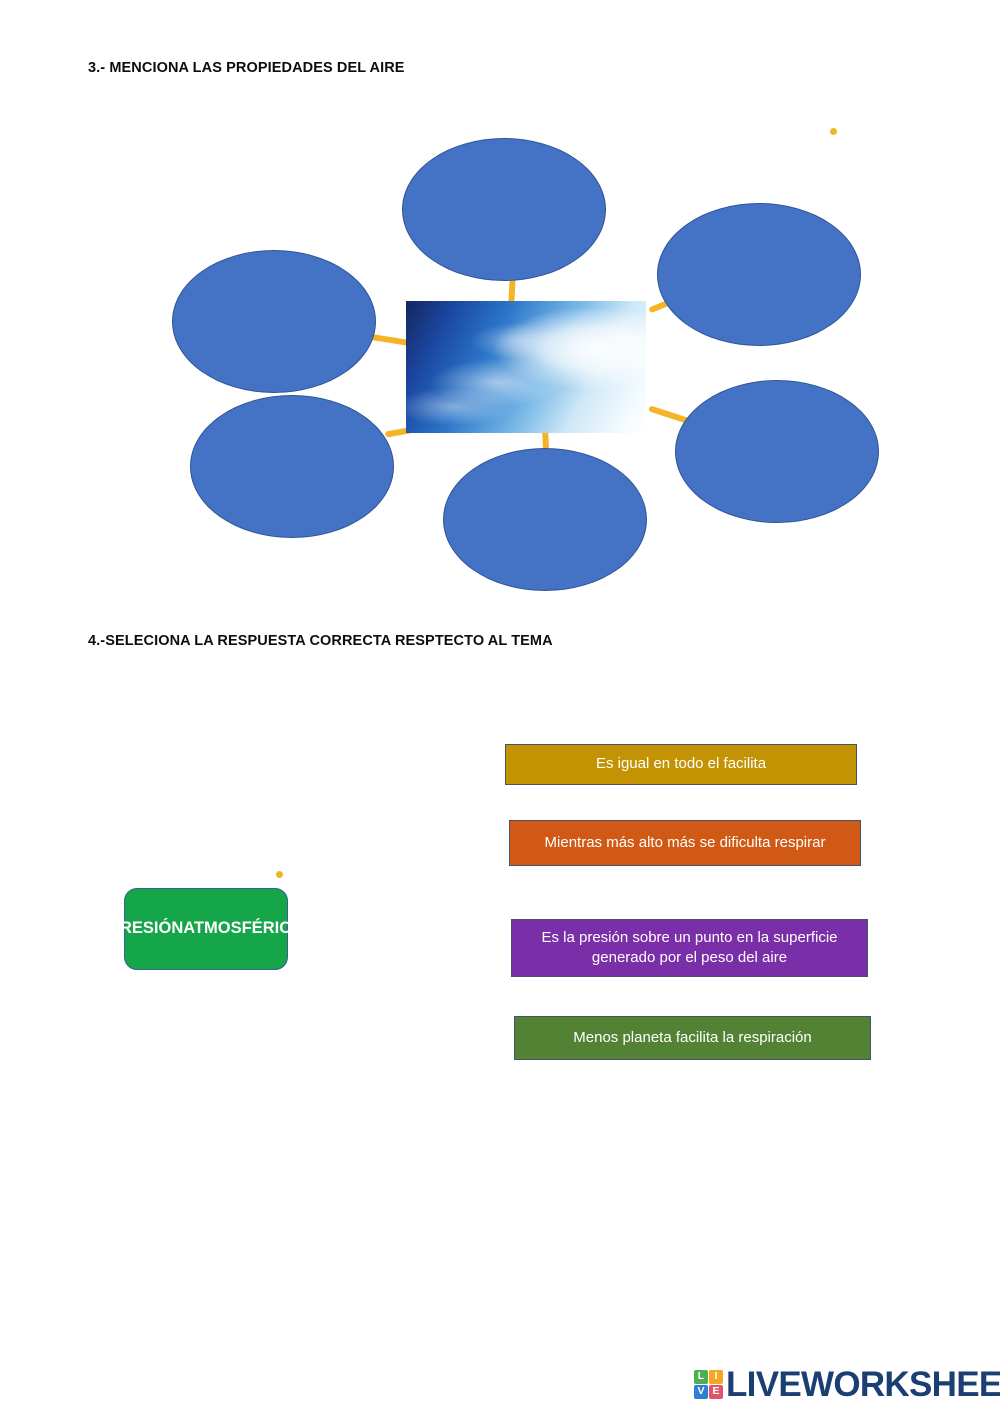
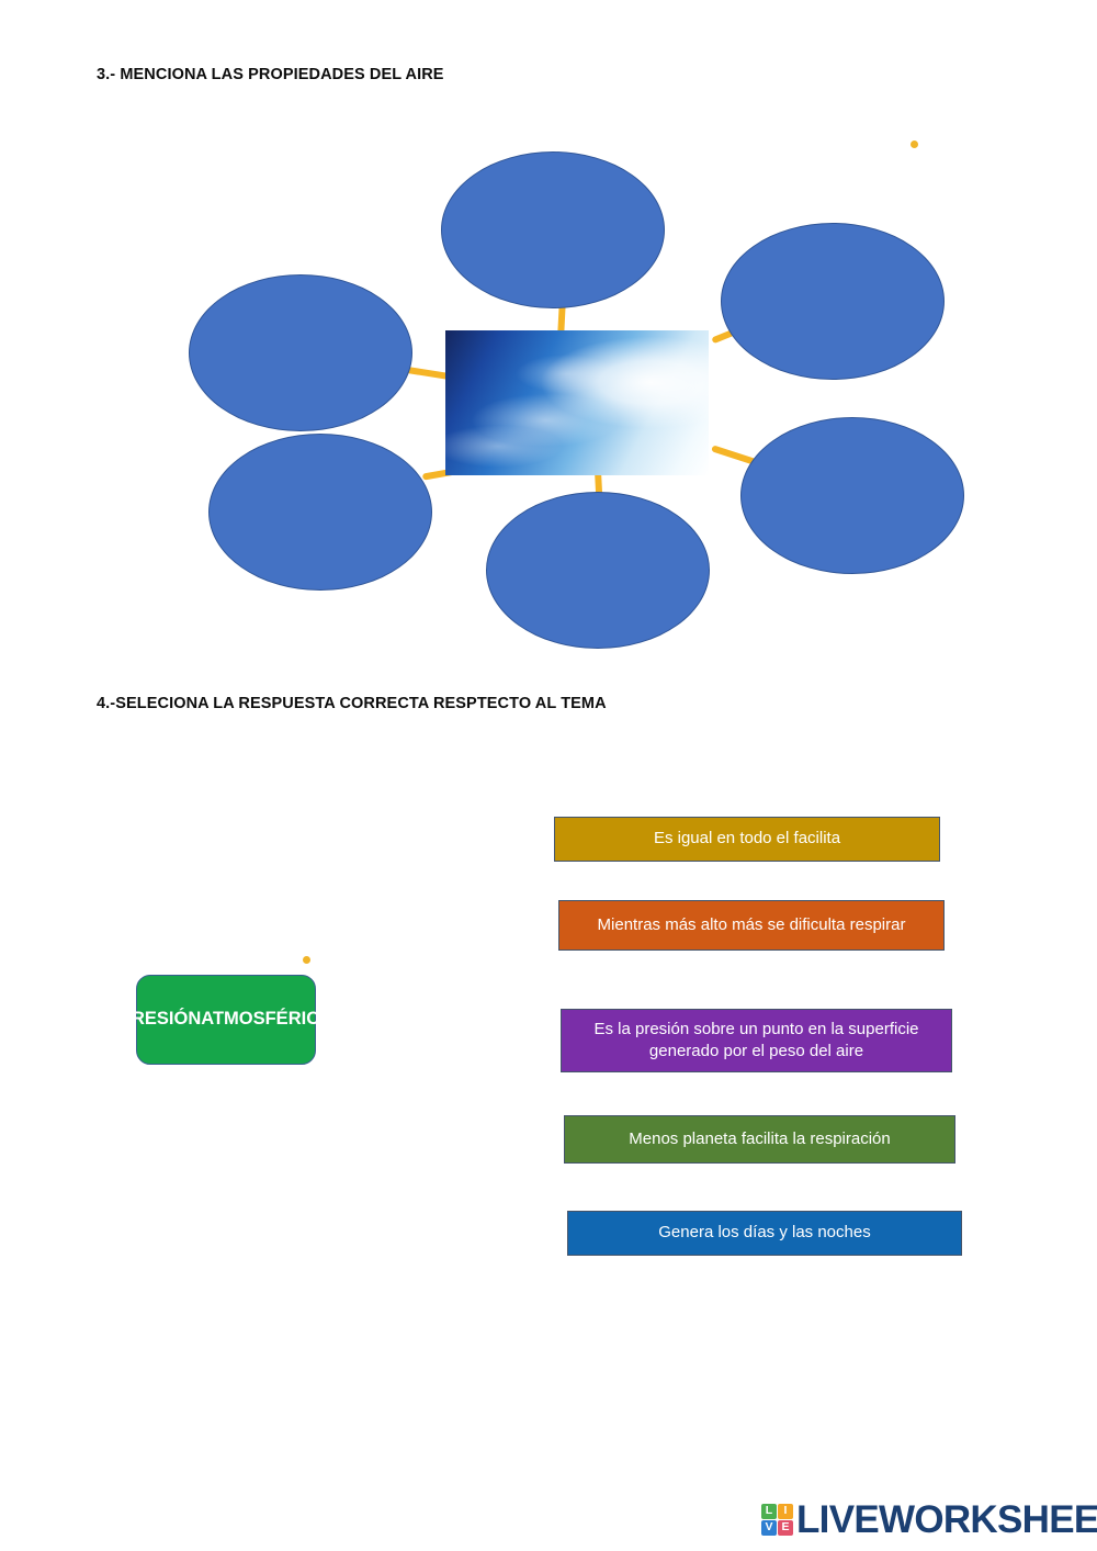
  3.- MENCIONA LAS PROPIEDADES DEL AIRE
  4.-SELECIONA LA RESPUESTA CORRECTA RESPTECTO AL TEMA
  PRESIÓN
  ATMOSFÉRICA
  Es igual en todo el facilita
  Mientras más alto más se dificulta respirar
  Es la presión sobre un punto en la superficie generado por el peso del aire
  Menos planeta facilita la respiración
+ Genera los días y las noches
  L
  I
  V
  E
  LIVEWORKSHEE
